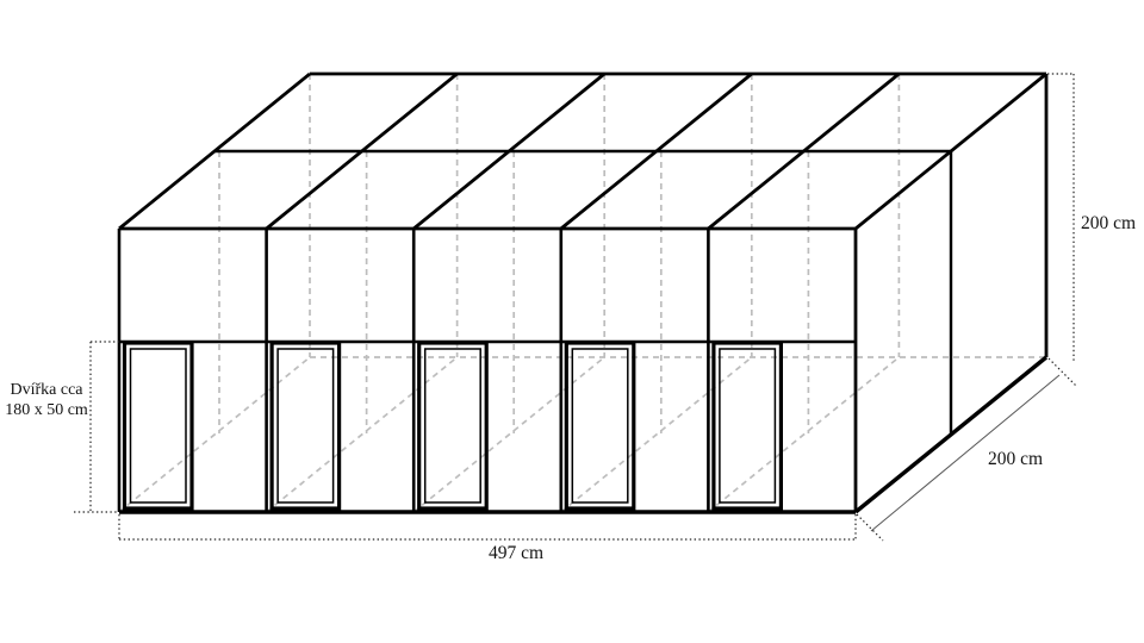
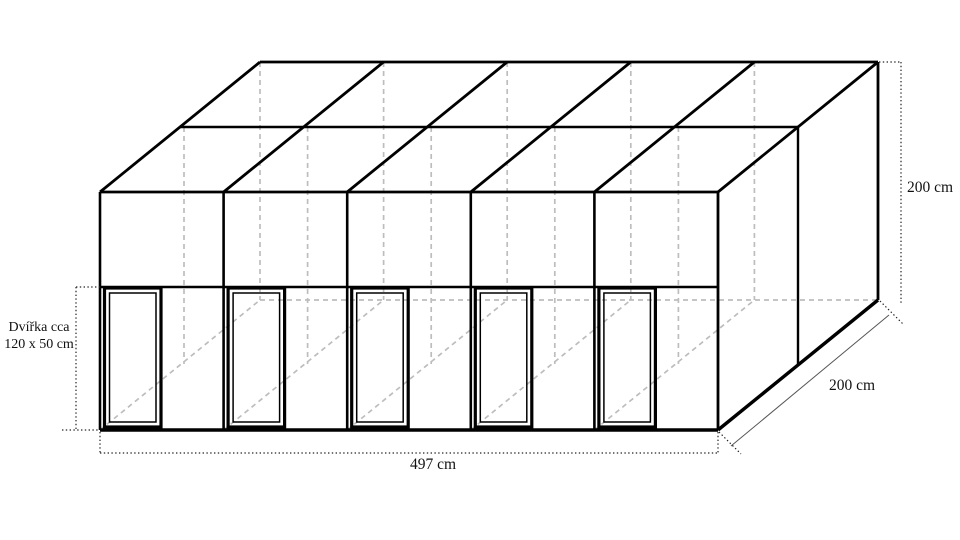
  Dvířka cca
- 180 x 50 cm
+ 120 x 50 cm
  497 cm
  200 cm
  200 cm
